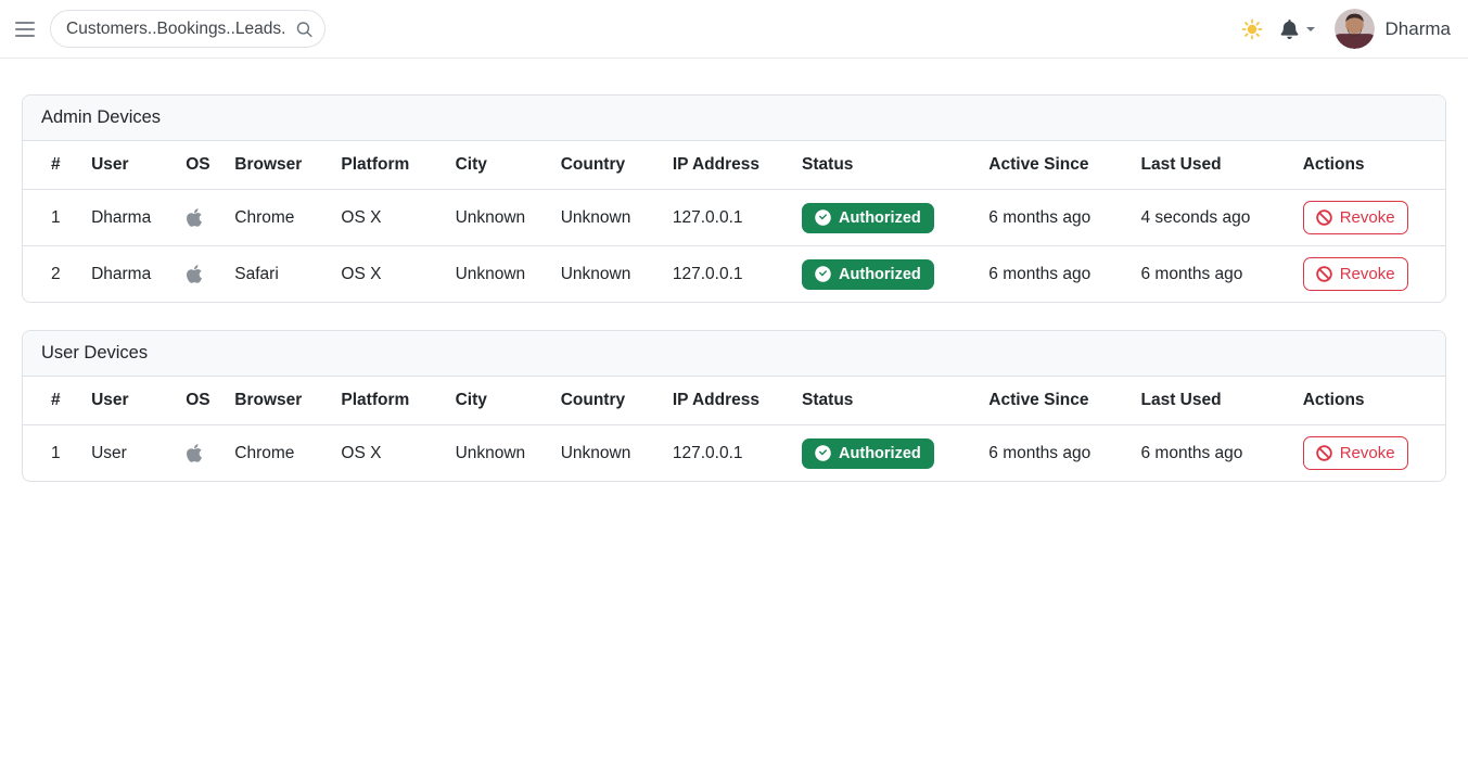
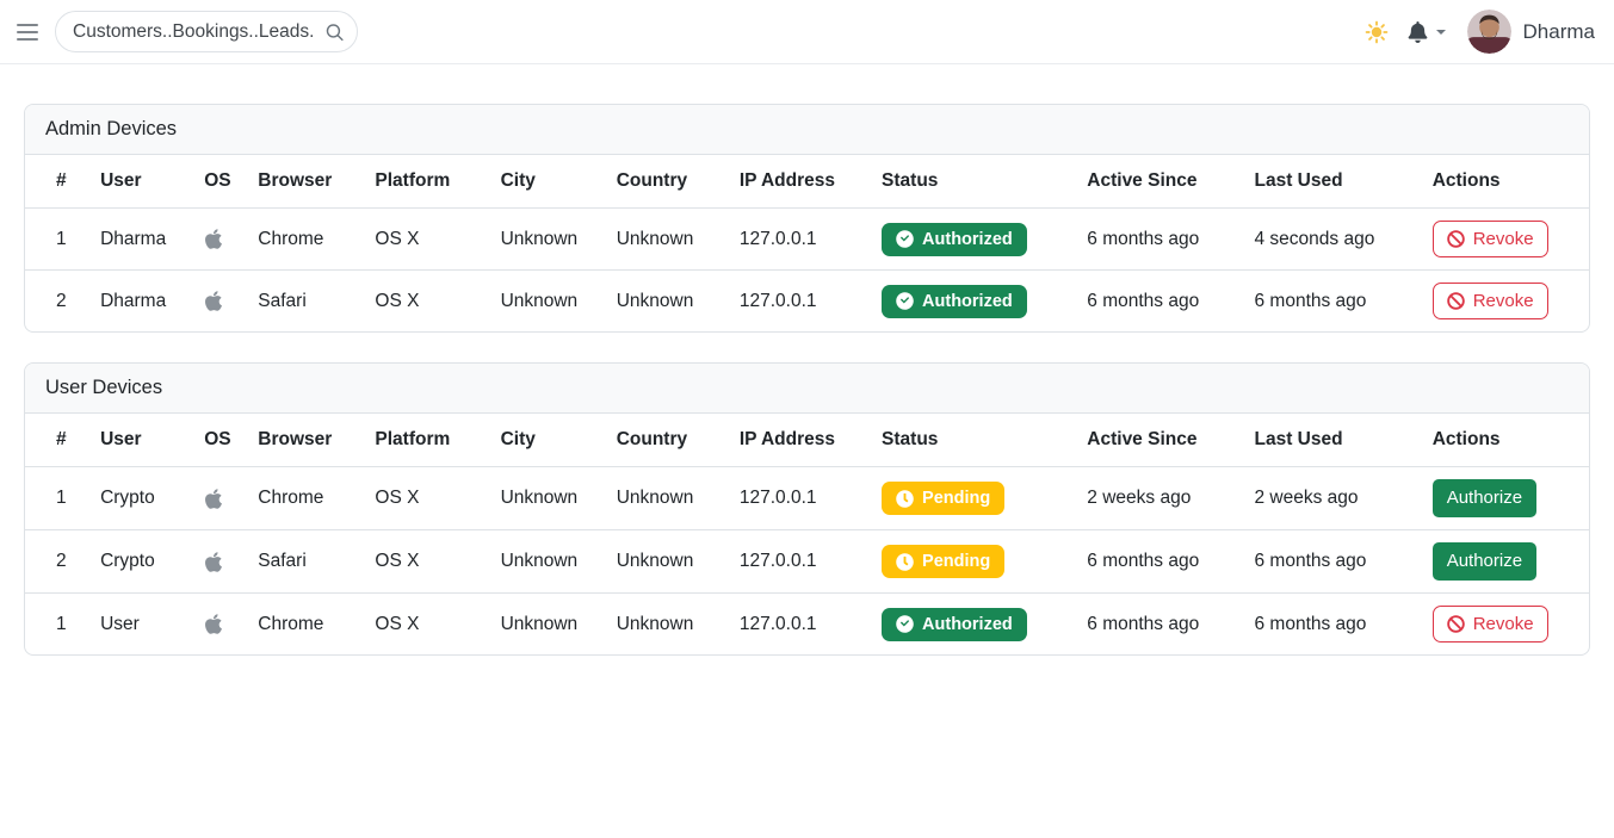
  Customers..Bookings..Leads.
  Dharma
  Admin Devices
  #	User	OS	Browser	Platform	City	Country	IP Address	Status	Active Since	Last Used	Actions
  1	Dharma		Chrome	OS X	Unknown	Unknown	127.0.0.1	Authorized	6 months ago	4 seconds ago	Revoke
  2	Dharma		Safari	OS X	Unknown	Unknown	127.0.0.1	Authorized	6 months ago	6 months ago	Revoke
  User Devices
  #	User	OS	Browser	Platform	City	Country	IP Address	Status	Active Since	Last Used	Actions
+ 1	Crypto		Chrome	OS X	Unknown	Unknown	127.0.0.1	Pending	2 weeks ago	2 weeks ago	Authorize
+ 2	Crypto		Safari	OS X	Unknown	Unknown	127.0.0.1	Pending	6 months ago	6 months ago	Authorize
  1	User		Chrome	OS X	Unknown	Unknown	127.0.0.1	Authorized	6 months ago	6 months ago	Revoke
